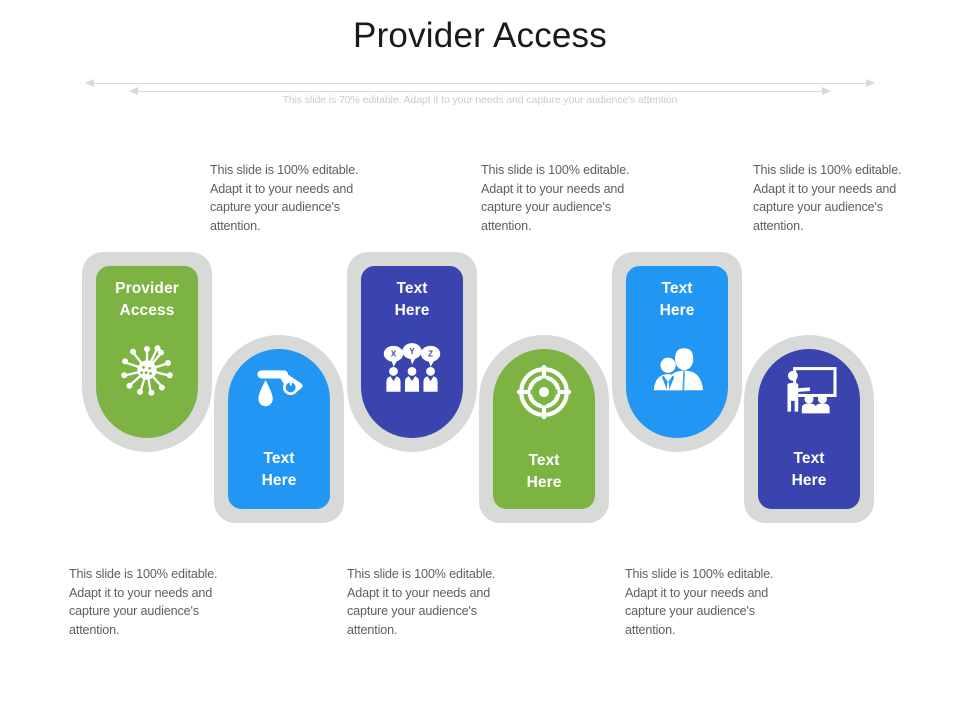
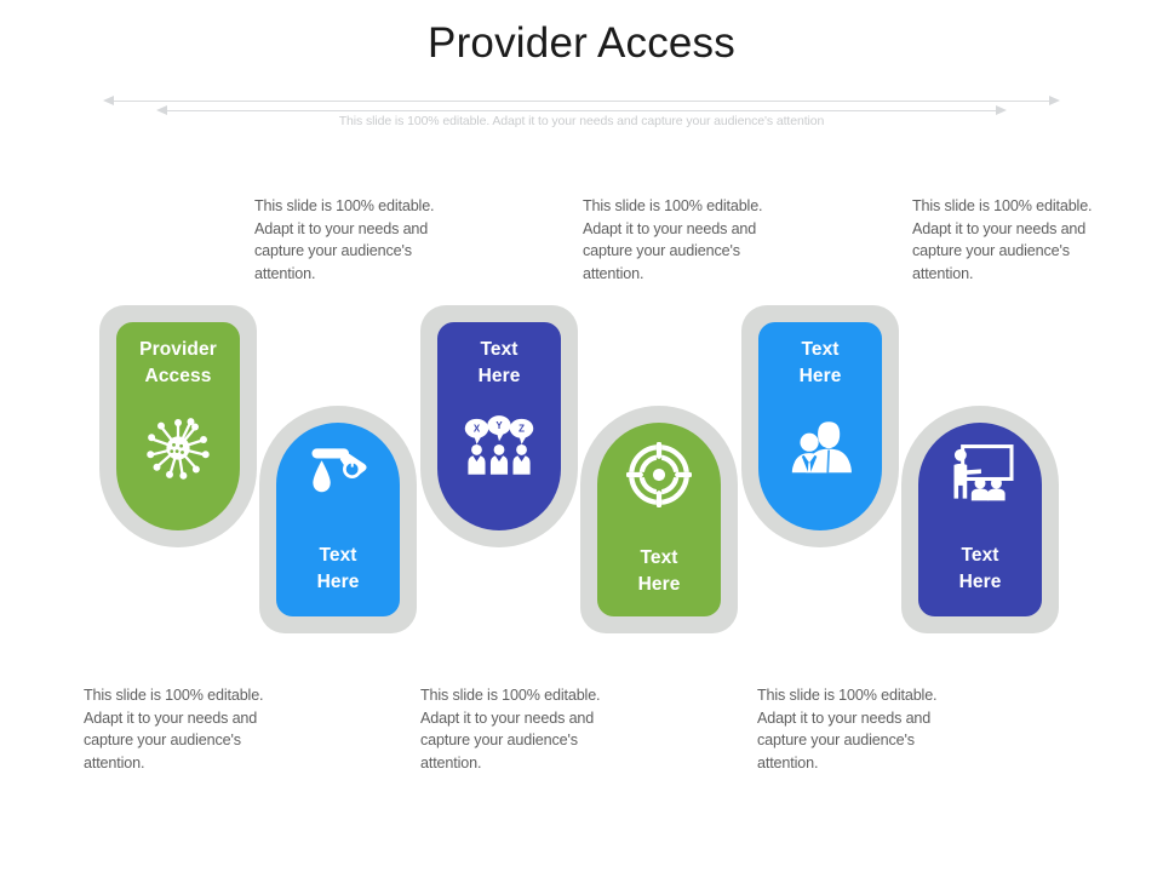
  Provider Access
- This slide is 70% editable. Adapt it to your needs and capture your audience's attention
+ This slide is 100% editable. Adapt it to your needs and capture your audience's attention
  This slide is 100% editable. Adapt it to your needs and capture your audience's attention.
  This slide is 100% editable. Adapt it to your needs and capture your audience's attention.
  This slide is 100% editable. Adapt it to your needs and capture your audience's attention.
  Provider
  Access
  Text
  Here
  Text
  Here
  X
  Y
  Z
  Text
  Here
  Text
  Here
  Text
  Here
  This slide is 100% editable. Adapt it to your needs and capture your audience's attention.
  This slide is 100% editable. Adapt it to your needs and capture your audience's attention.
  This slide is 100% editable. Adapt it to your needs and capture your audience's attention.
